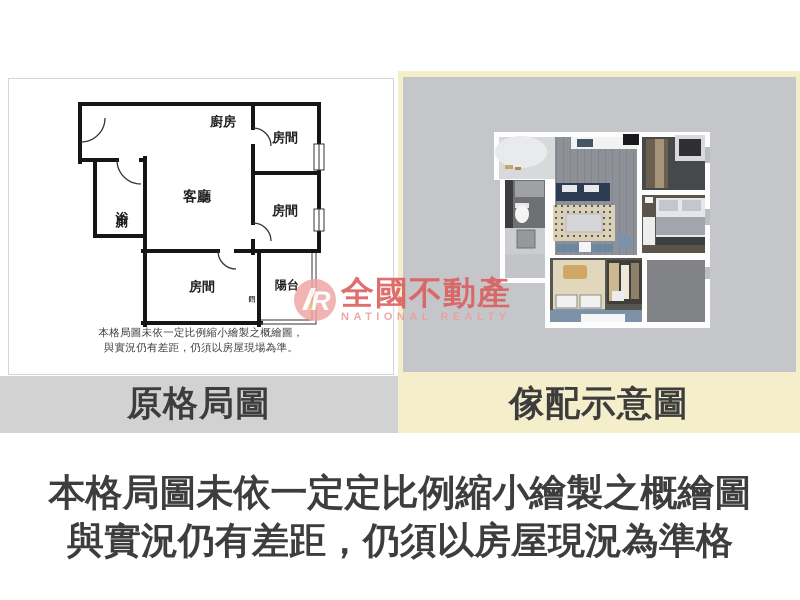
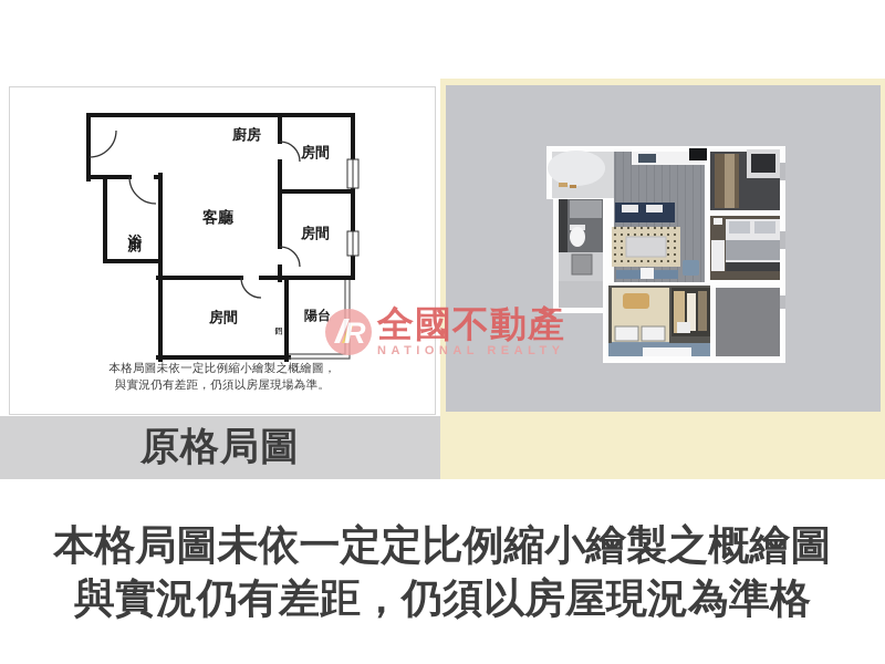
  廚房
  房間
  客廳
  房間
  房間
  陽台
  本格局圖未依一定比例縮小繪製之概繪圖，
  與實況仍有差距，仍須以房屋現場為準。
  原格局圖
- 傢配示意圖
  R
  全國不動產
  NATIONAL REALTY
  本格局圖未依一定定比例縮小繪製之概繪圖
  與實況仍有差距，仍須以房屋現況為準格
